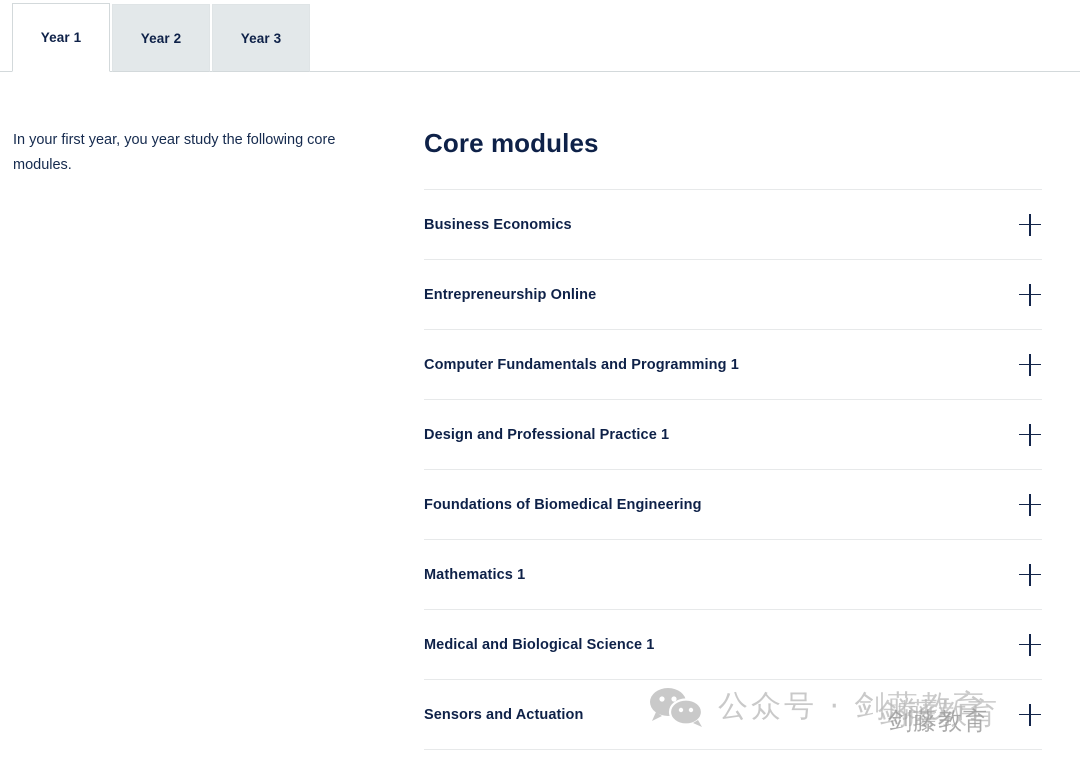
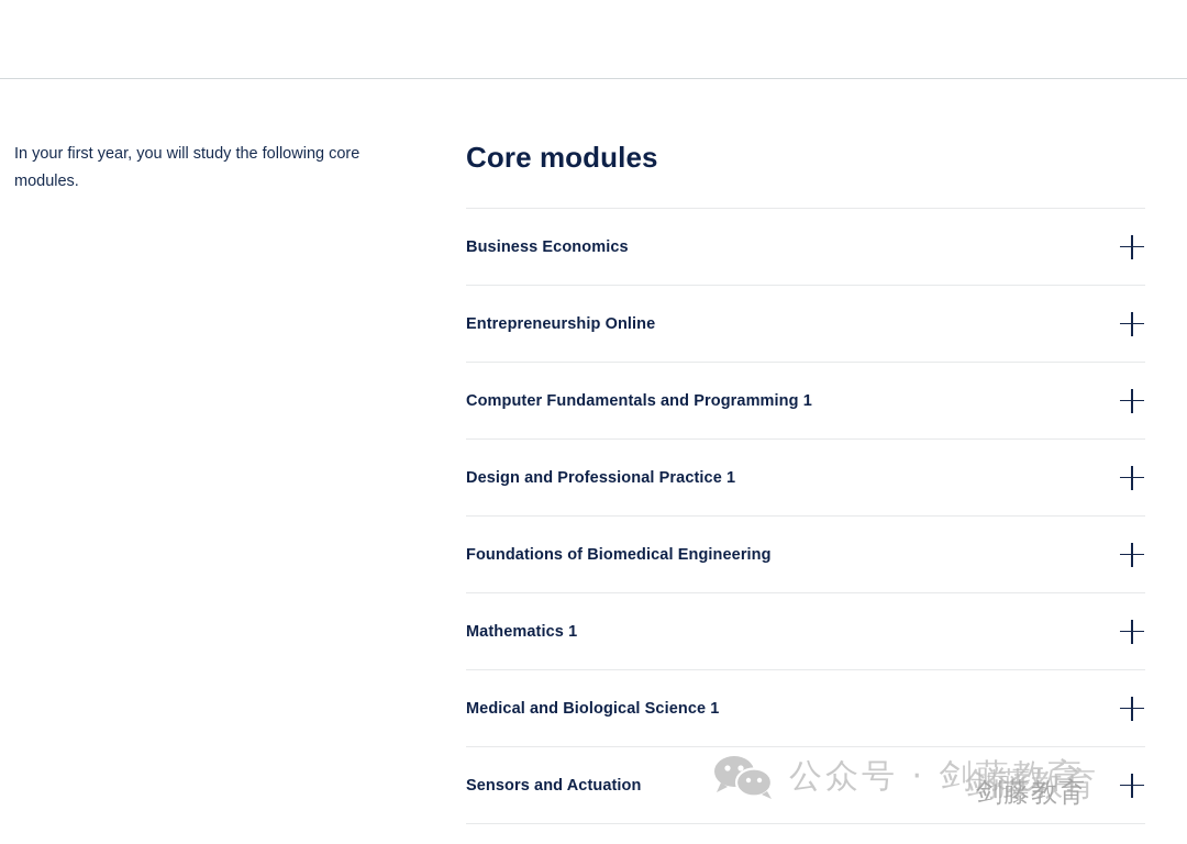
- Year 1
- Year 2
- Year 3
- In your first year, you year study the following core modules.
+ In your first year, you will study the following core modules.
  Core modules
  Business Economics
  Entrepreneurship Online
  Computer Fundamentals and Programming 1
  Design and Professional Practice 1
  Foundations of Biomedical Engineering
  Mathematics 1
  Medical and Biological Science 1
  Sensors and Actuation
  公众号 · 剑藤教育
  剑藤教育
  剑藤教育
